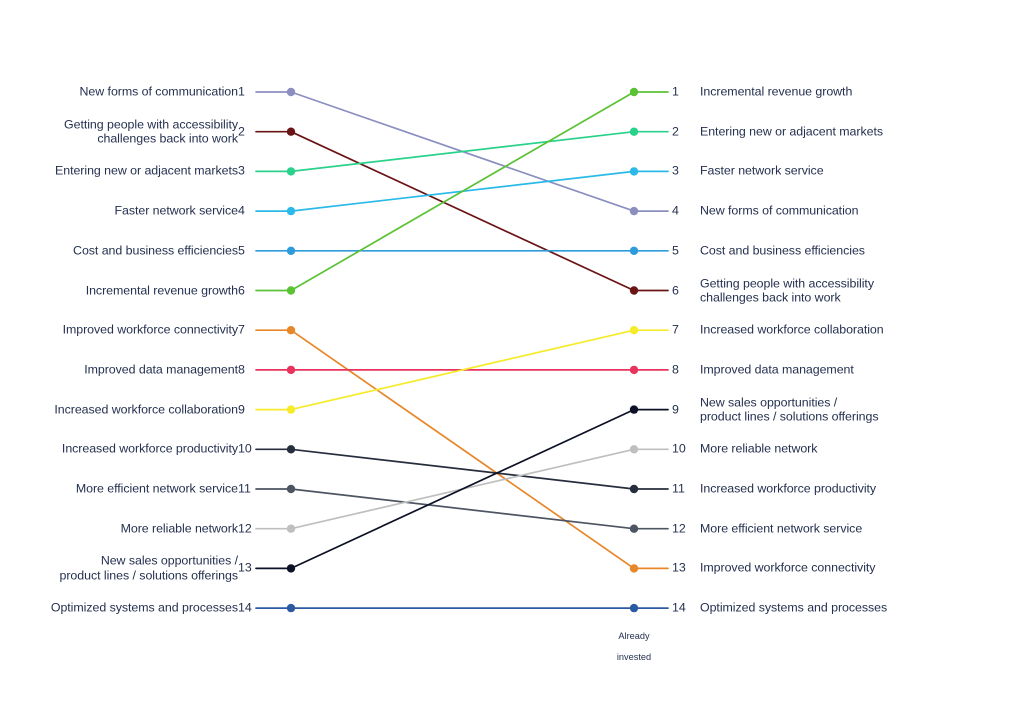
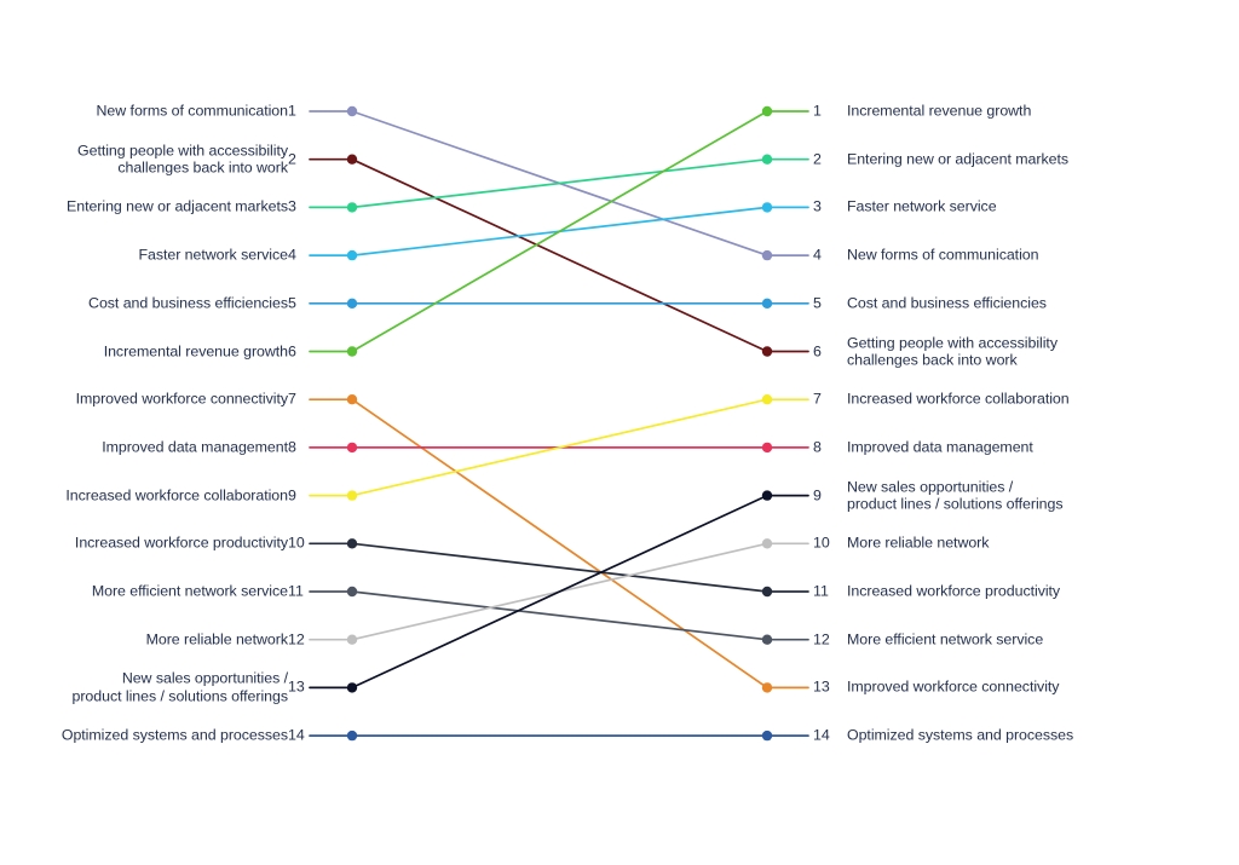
  New forms of communication
  1
  Getting people with accessibility
  challenges back into work
  2
  Entering new or adjacent markets
  3
  Faster network service
  4
  Cost and business efficiencies
  5
  Incremental revenue growth
  6
  Improved workforce connectivity
  7
  Improved data management
  8
  Increased workforce collaboration
  9
  Increased workforce productivity
  10
  More efficient network service
  11
  More reliable network
  12
  New sales opportunities /
  product lines / solutions offerings
  13
  Optimized systems and processes
  14
  1
  Incremental revenue growth
  2
  Entering new or adjacent markets
  3
  Faster network service
  4
  New forms of communication
  5
  Cost and business efficiencies
  6
  Getting people with accessibility
  challenges back into work
  7
  Increased workforce collaboration
  8
  Improved data management
  9
  New sales opportunities /
  product lines / solutions offerings
  10
  More reliable network
  11
  Increased workforce productivity
  12
  More efficient network service
  13
  Improved workforce connectivity
  14
  Optimized systems and processes
- Already
- invested
